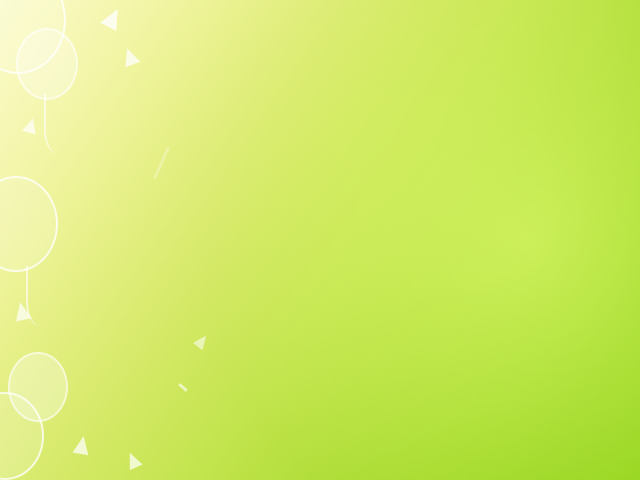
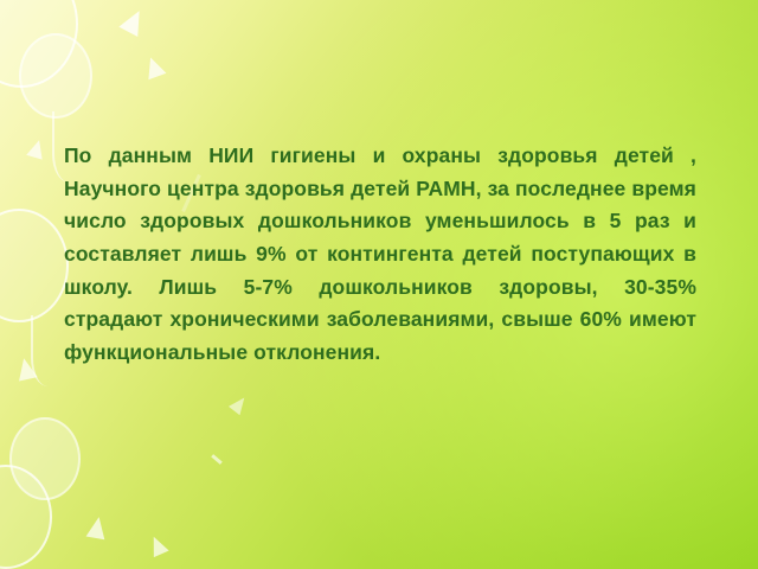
+ По данным НИИ гигиены и охраны здоровья детей , Научного центра здоровья детей РАМН, за последнее время число здоровых дошкольников уменьшилось в 5 раз и составляет лишь 9% от контингента детей поступающих в школу. Лишь 5-7% дошкольников здоровы, 30-35% страдают хроническими заболеваниями, свыше 60% имеют функциональные отклонения.
